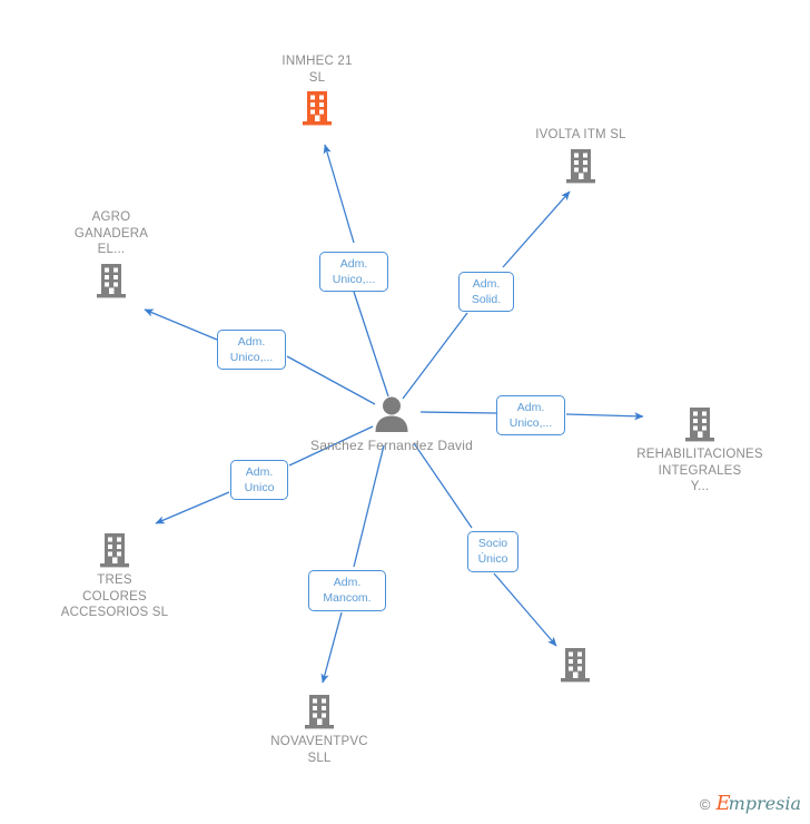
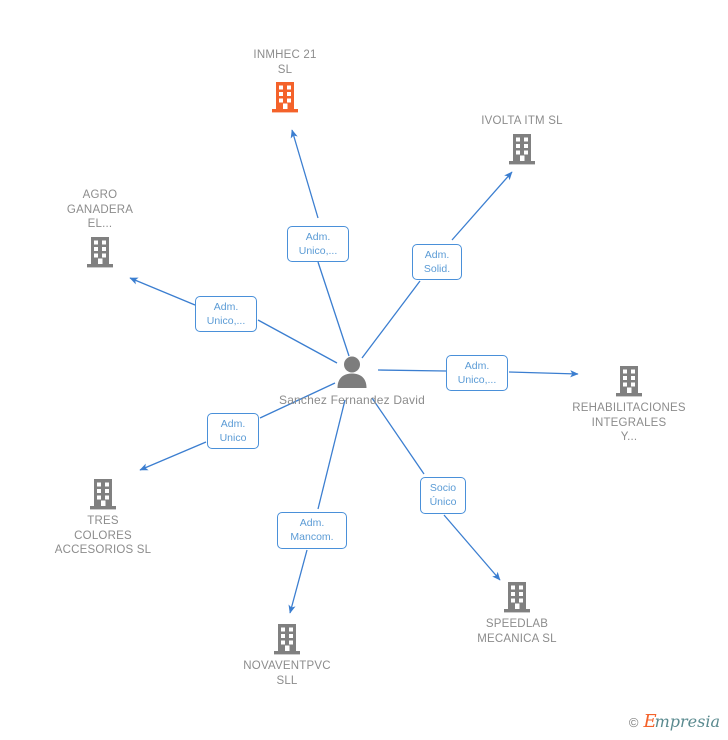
  Sanchez Fernandez David
  INMHEC 21
  SL
  IVOLTA ITM SL
  AGRO
  GANADERA
  EL...
  REHABILITACIONES
  INTEGRALES
  Y...
  TRES
  COLORES
  ACCESORIOS SL
+ SPEEDLAB
+ MECANICA SL
  NOVAVENTPVC
  SLL
  Adm.
  Unico,...
  Adm.
  Solid.
  Adm.
  Unico,...
  Adm.
  Unico,...
  Adm.
  Unico
  Socio
  Único
  Adm.
  Mancom.
  ©
  E
  mpresia
